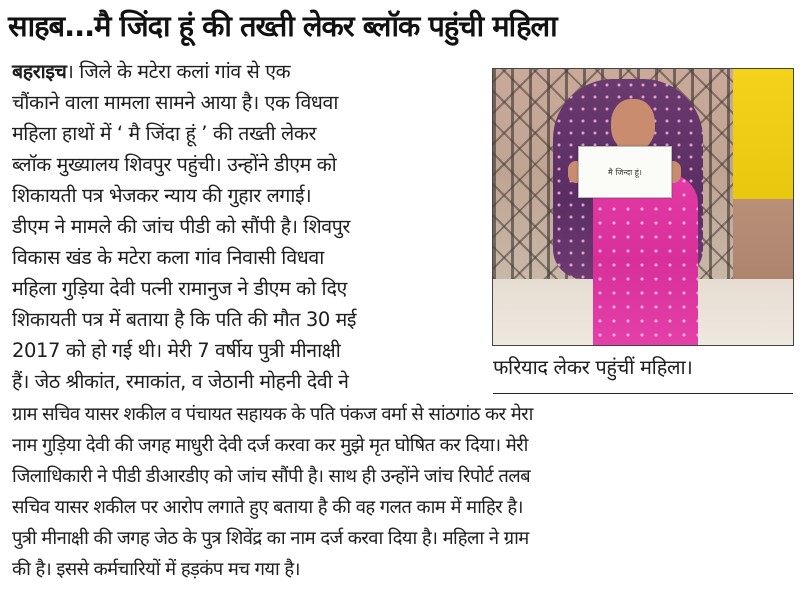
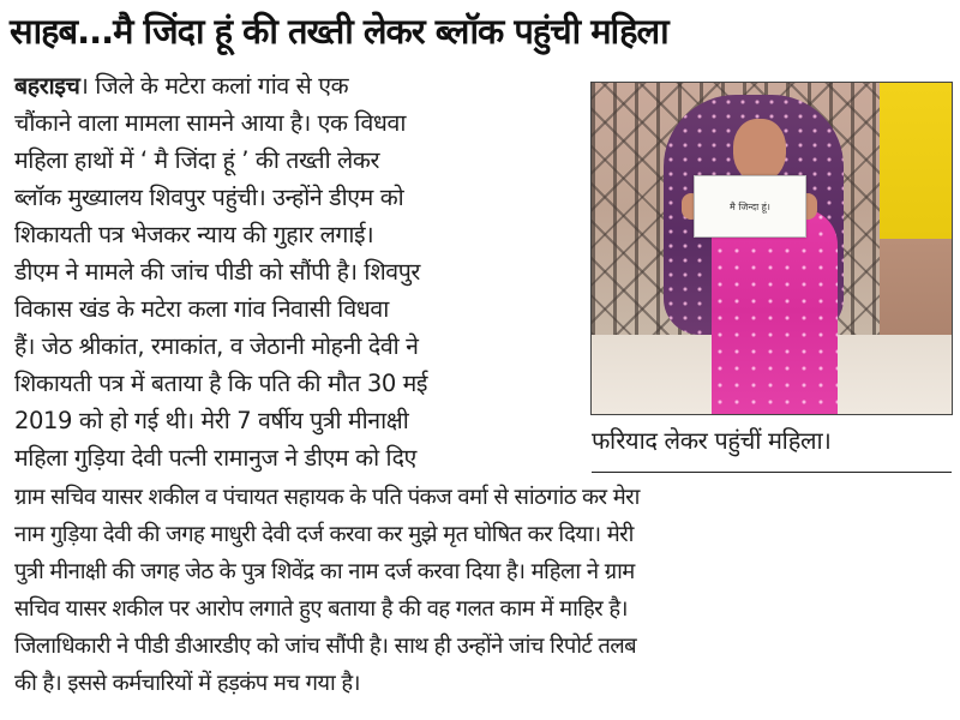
  साहब...मै जिंदा हूं की तख्ती लेकर ब्लॉक पहुंची महिला
  बहराइच। जिले के मटेरा कलां गांव से एक
  चौंकाने वाला मामला सामने आया है। एक विधवा
  महिला हाथों में ‘ मै जिंदा हूं ’ की तख्ती लेकर
  ब्लॉक मुख्यालय शिवपुर पहुंची। उन्होंने डीएम को
  शिकायती पत्र भेजकर न्याय की गुहार लगाई।
  डीएम ने मामले की जांच पीडी को सौंपी है। शिवपुर
  विकास खंड के मटेरा कला गांव निवासी विधवा
- महिला गुड़िया देवी पत्नी रामानुज ने डीएम को दिए
+ हैं। जेठ श्रीकांत, रमाकांत, व जेठानी मोहनी देवी ने
  शिकायती पत्र में बताया है कि पति की मौत 30 मई
- 2017 को हो गई थी। मेरी 7 वर्षीय पुत्री मीनाक्षी
+ 2019 को हो गई थी। मेरी 7 वर्षीय पुत्री मीनाक्षी
- हैं। जेठ श्रीकांत, रमाकांत, व जेठानी मोहनी देवी ने
+ महिला गुड़िया देवी पत्नी रामानुज ने डीएम को दिए
  ग्राम सचिव यासर शकील व पंचायत सहायक के पति पंकज वर्मा से सांठगांठ कर मेरा
  नाम गुड़िया देवी की जगह माधुरी देवी दर्ज करवा कर मुझे मृत घोषित कर दिया। मेरी
- जिलाधिकारी ने पीडी डीआरडीए को जांच सौंपी है। साथ ही उन्होंने जांच रिपोर्ट तलब
+ पुत्री मीनाक्षी की जगह जेठ के पुत्र शिवेंद्र का नाम दर्ज करवा दिया है। महिला ने ग्राम
  सचिव यासर शकील पर आरोप लगाते हुए बताया है की वह गलत काम में माहिर है।
- पुत्री मीनाक्षी की जगह जेठ के पुत्र शिवेंद्र का नाम दर्ज करवा दिया है। महिला ने ग्राम
+ जिलाधिकारी ने पीडी डीआरडीए को जांच सौंपी है। साथ ही उन्होंने जांच रिपोर्ट तलब
  की है। इससे कर्मचारियों में हड़कंप मच गया है।
  मै जिन्दा हूं।
  फरियाद लेकर पहुंचीं महिला।
